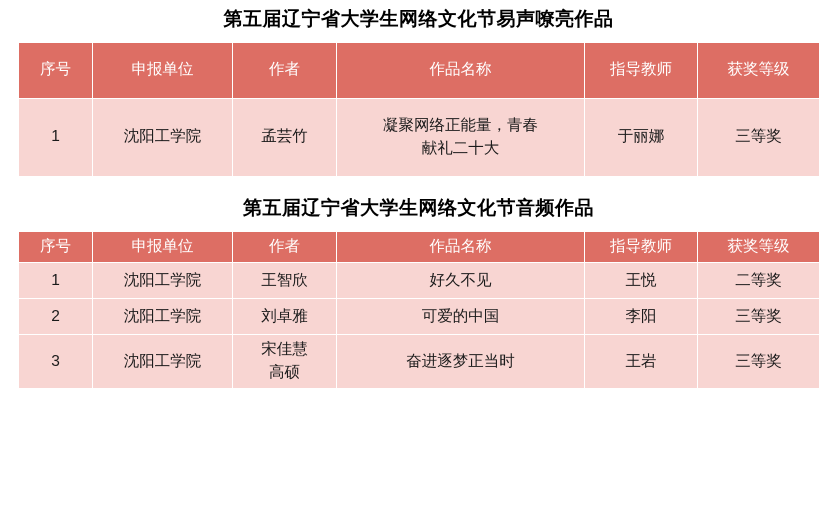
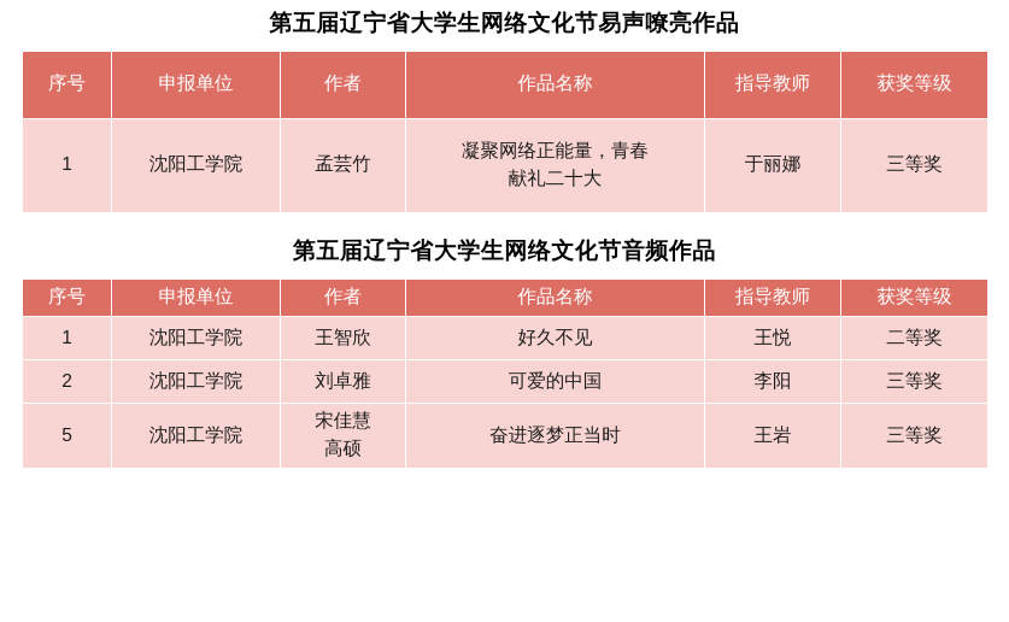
  第五届辽宁省大学生网络文化节易声嘹亮作品
  序号	申报单位	作者	作品名称	指导教师	获奖等级
  1	沈阳工学院	孟芸竹	凝聚网络正能量，青春 献礼二十大	于丽娜	三等奖
  第五届辽宁省大学生网络文化节音频作品
  序号	申报单位	作者	作品名称	指导教师	获奖等级
  1	沈阳工学院	王智欣	好久不见	王悦	二等奖
  2	沈阳工学院	刘卓雅	可爱的中国	李阳	三等奖
- 3	沈阳工学院	宋佳慧 高硕	奋进逐梦正当时	王岩	三等奖
+ 5	沈阳工学院	宋佳慧 高硕	奋进逐梦正当时	王岩	三等奖
